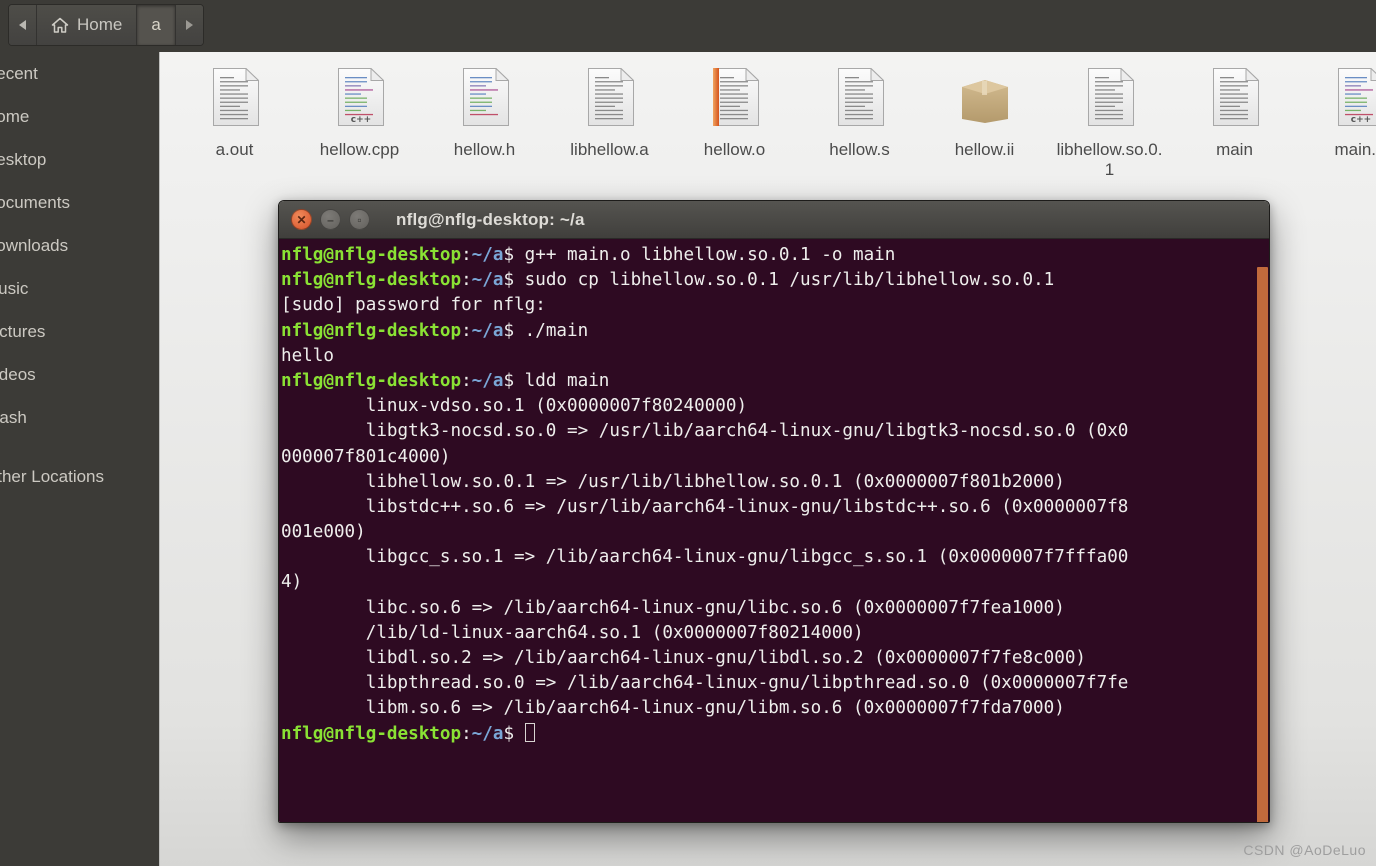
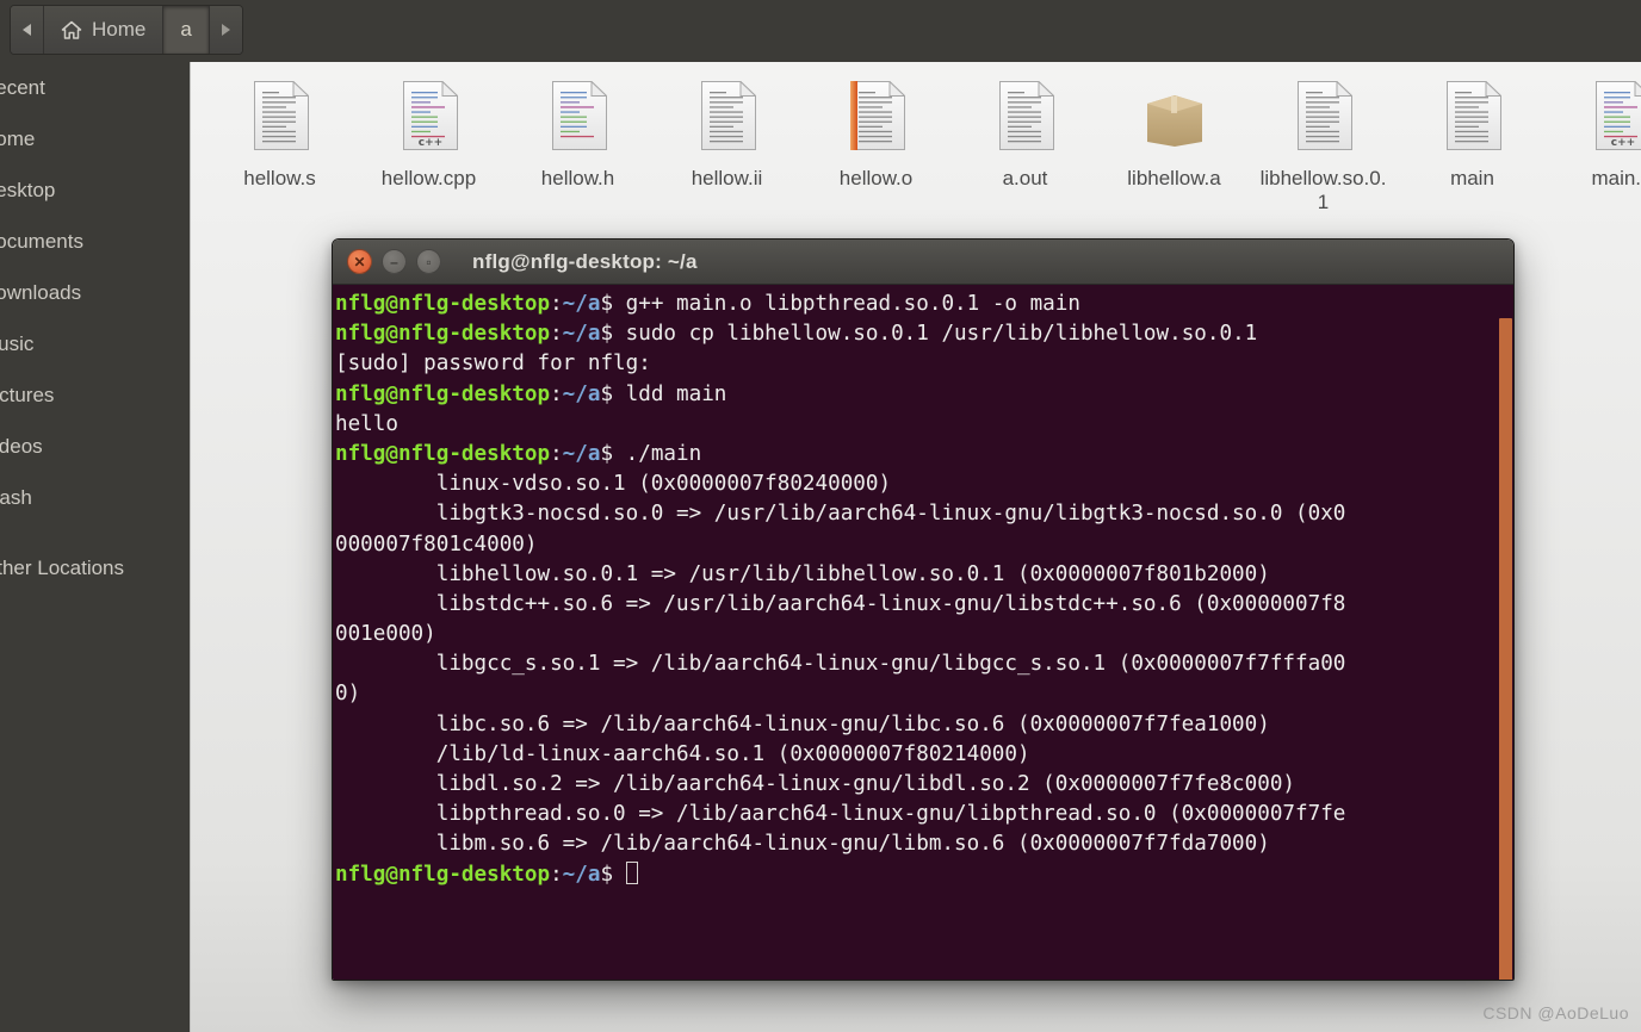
  Home
  a
  ecent
  ome
  esktop
  ocuments
  ownloads
  usic
  ctures
  her Locations
- a.out
+ hellow.s
  c++
  hellow.cpp
  hellow.h
- libhellow.a
+ hellow.ii
  hellow.o
- hellow.s
+ a.out
- hellow.ii
+ libhellow.a
  libhellow.so.0.1
  main
  c++
  main.
  ✕
  –
  ▫
  nflg@nflg-desktop: ~/a
- nflg@nflg-desktop:~/a$ g++ main.o libhellow.so.0.1 -o main
+ nflg@nflg-desktop:~/a$ g++ main.o libpthread.so.0.1 -o main
  nflg@nflg-desktop:~/a$ sudo cp libhellow.so.0.1 /usr/lib/libhellow.so.0.1
  [sudo] password for nflg:
- nflg@nflg-desktop:~/a$ ./main
+ nflg@nflg-desktop:~/a$ ldd main
  hello
- nflg@nflg-desktop:~/a$ ldd main
+ nflg@nflg-desktop:~/a$ ./main
  linux-vdso.so.1 (0x0000007f80240000)
  libgtk3-nocsd.so.0 => /usr/lib/aarch64-linux-gnu/libgtk3-nocsd.so.0 (0x0
  000007f801c4000)
  libhellow.so.0.1 => /usr/lib/libhellow.so.0.1 (0x0000007f801b2000)
  libstdc++.so.6 => /usr/lib/aarch64-linux-gnu/libstdc++.so.6 (0x0000007f8
  001e000)
  libgcc_s.so.1 => /lib/aarch64-linux-gnu/libgcc_s.so.1 (0x0000007f7fffa00
- 4)
+ 0)
  libc.so.6 => /lib/aarch64-linux-gnu/libc.so.6 (0x0000007f7fea1000)
  /lib/ld-linux-aarch64.so.1 (0x0000007f80214000)
  libdl.so.2 => /lib/aarch64-linux-gnu/libdl.so.2 (0x0000007f7fe8c000)
  libpthread.so.0 => /lib/aarch64-linux-gnu/libpthread.so.0 (0x0000007f7fe
  libm.so.6 => /lib/aarch64-linux-gnu/libm.so.6 (0x0000007f7fda7000)
  nflg@nflg-desktop:~/a$
  CSDN @AoDeLuo
